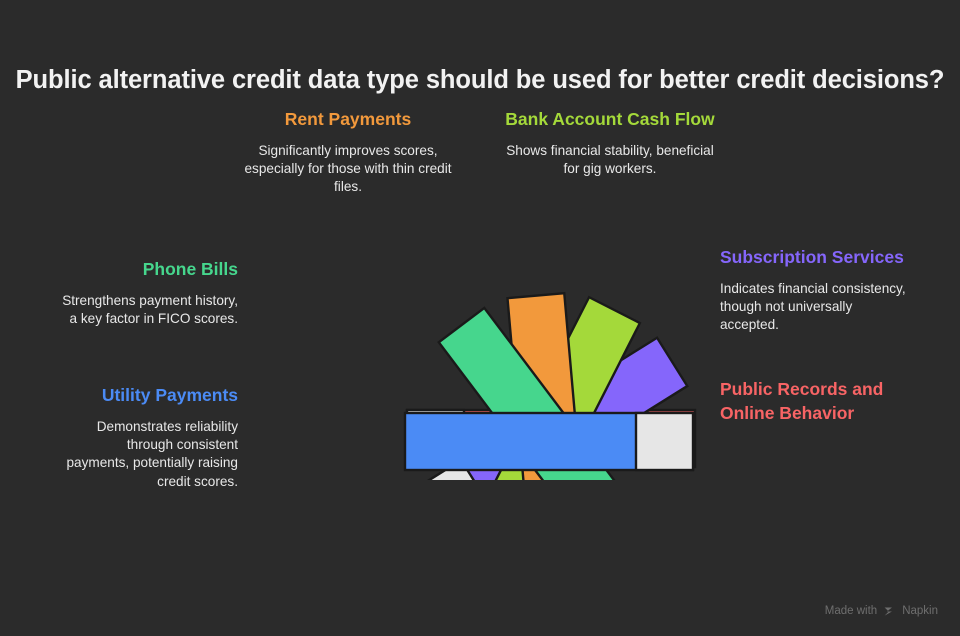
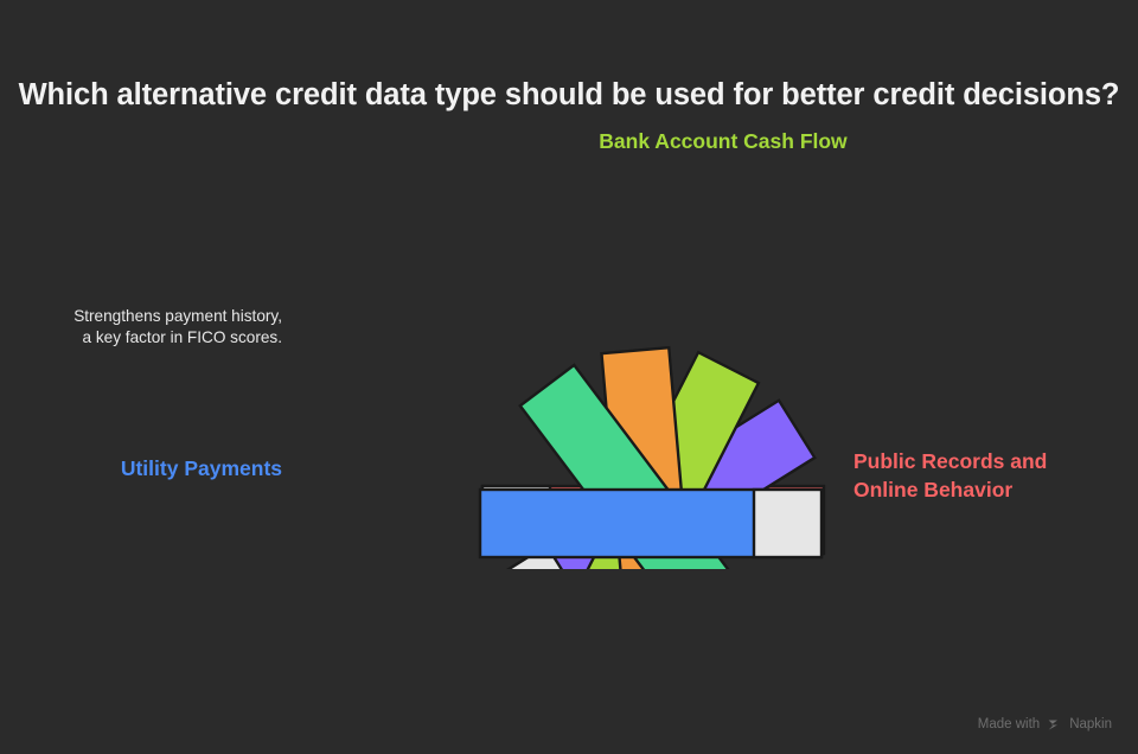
- Public alternative credit data type should be used for better credit decisions?
+ Which alternative credit data type should be used for better credit decisions?
- Rent Payments
- Significantly improves scores, especially for those with thin credit files.
  Bank Account Cash Flow
- Shows financial stability, beneficial for gig workers.
- Phone Bills
  Strengthens payment history, a key factor in FICO scores.
  Utility Payments
- Demonstrates reliability through consistent payments, potentially raising credit scores.
- Subscription Services
- Indicates financial consistency, though not universally accepted.
  Public Records and Online Behavior
  Made with
  Napkin
